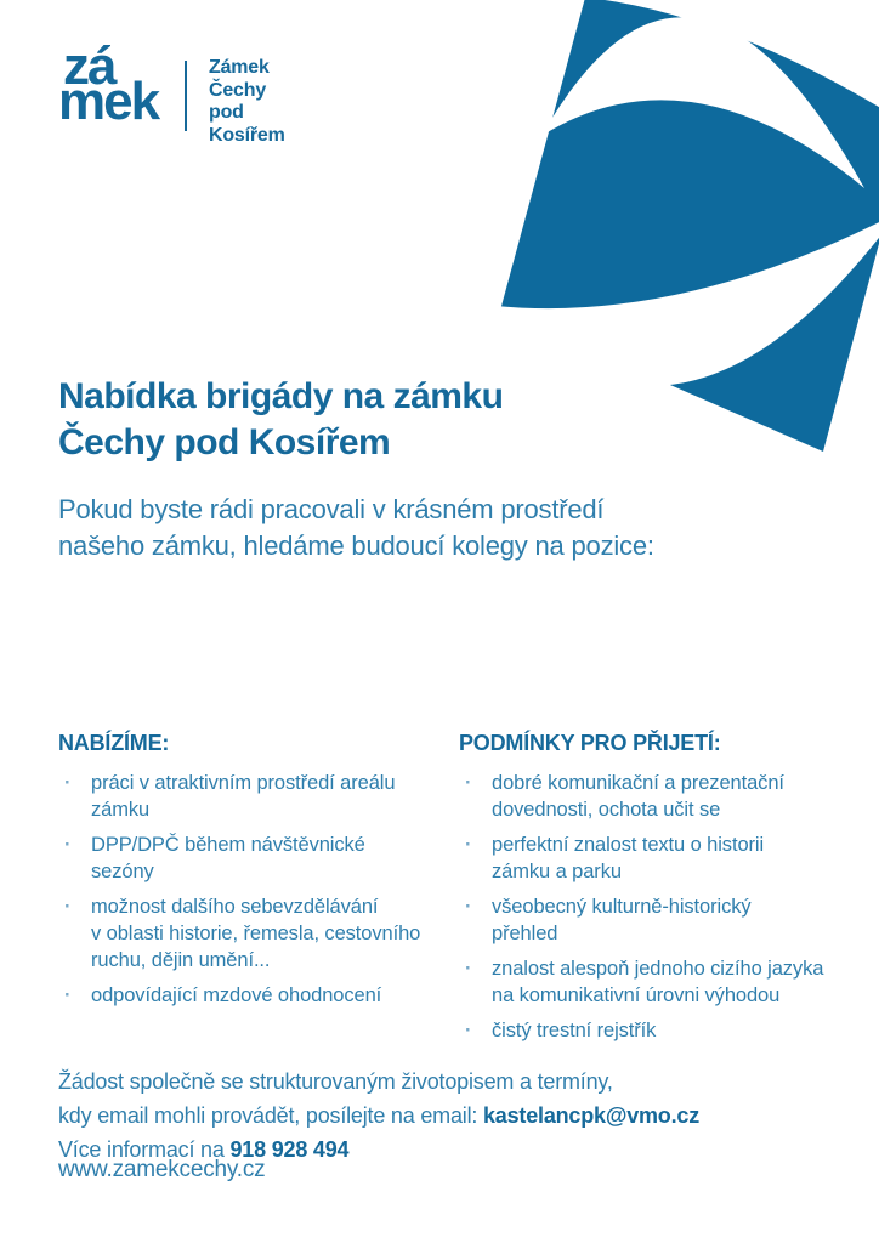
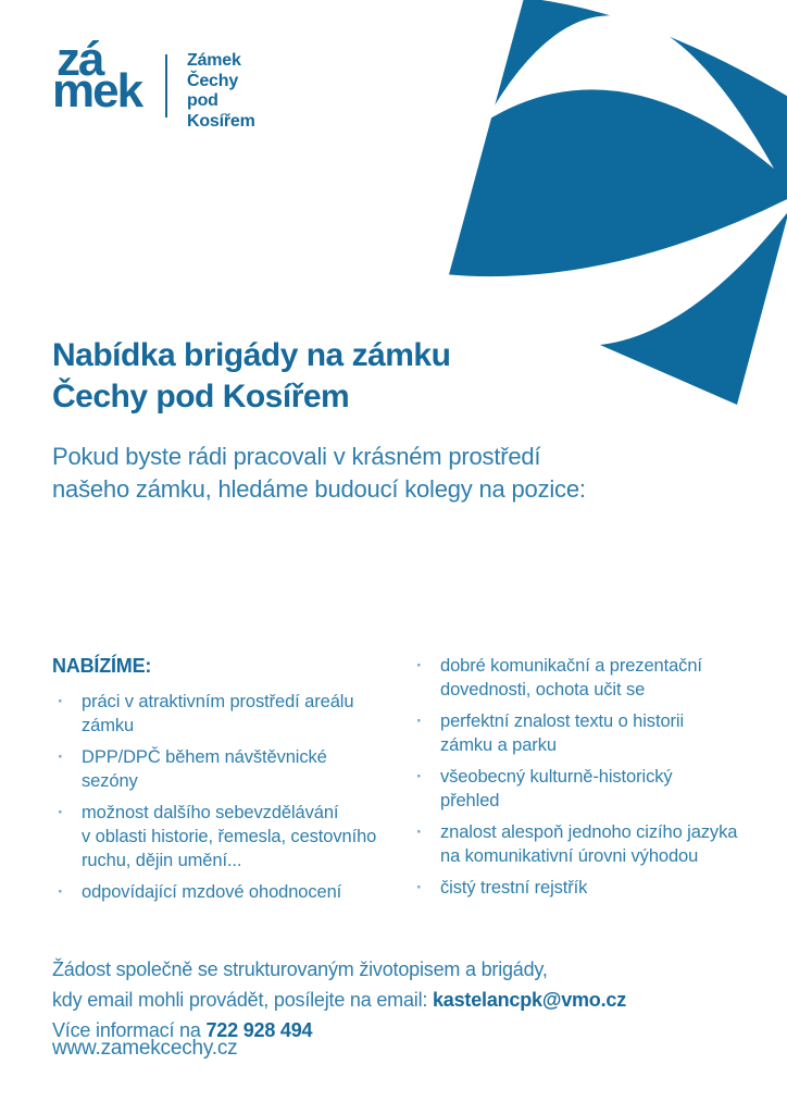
  zá
  mek
  Zámek
  Čechy
  pod Kosířem
  Nabídka brigády na zámku
  Čechy pod Kosířem
  Pokud byste rádi pracovali v krásném prostředí
  našeho zámku, hledáme budoucí kolegy na pozice:
  NABÍZÍME:
  ·
  práci v atraktivním prostředí areálu
  zámku
  ·
  DPP/DPČ během návštěvnické
  sezóny
  ·
  možnost dalšího sebevzdělávání
  v oblasti historie, řemesla, cestovního
  ruchu, dějin umění...
  ·
  odpovídající mzdové ohodnocení
- PODMÍNKY PRO PŘIJETÍ:
  ·
  dobré komunikační a prezentační
  dovednosti, ochota učit se
  ·
  perfektní znalost textu o historii
  zámku a parku
  ·
  všeobecný kulturně-historický
  přehled
  ·
  znalost alespoň jednoho cizího jazyka
  na komunikativní úrovni výhodou
  ·
  čistý trestní rejstřík
- Žádost společně se strukturovaným životopisem a termíny,
+ Žádost společně se strukturovaným životopisem a brigády,
  kdy email mohli provádět, posílejte na email: kastelancpk@vmo.cz
- Více informací na 918 928 494
+ Více informací na 722 928 494
  www.zamekcechy.cz
